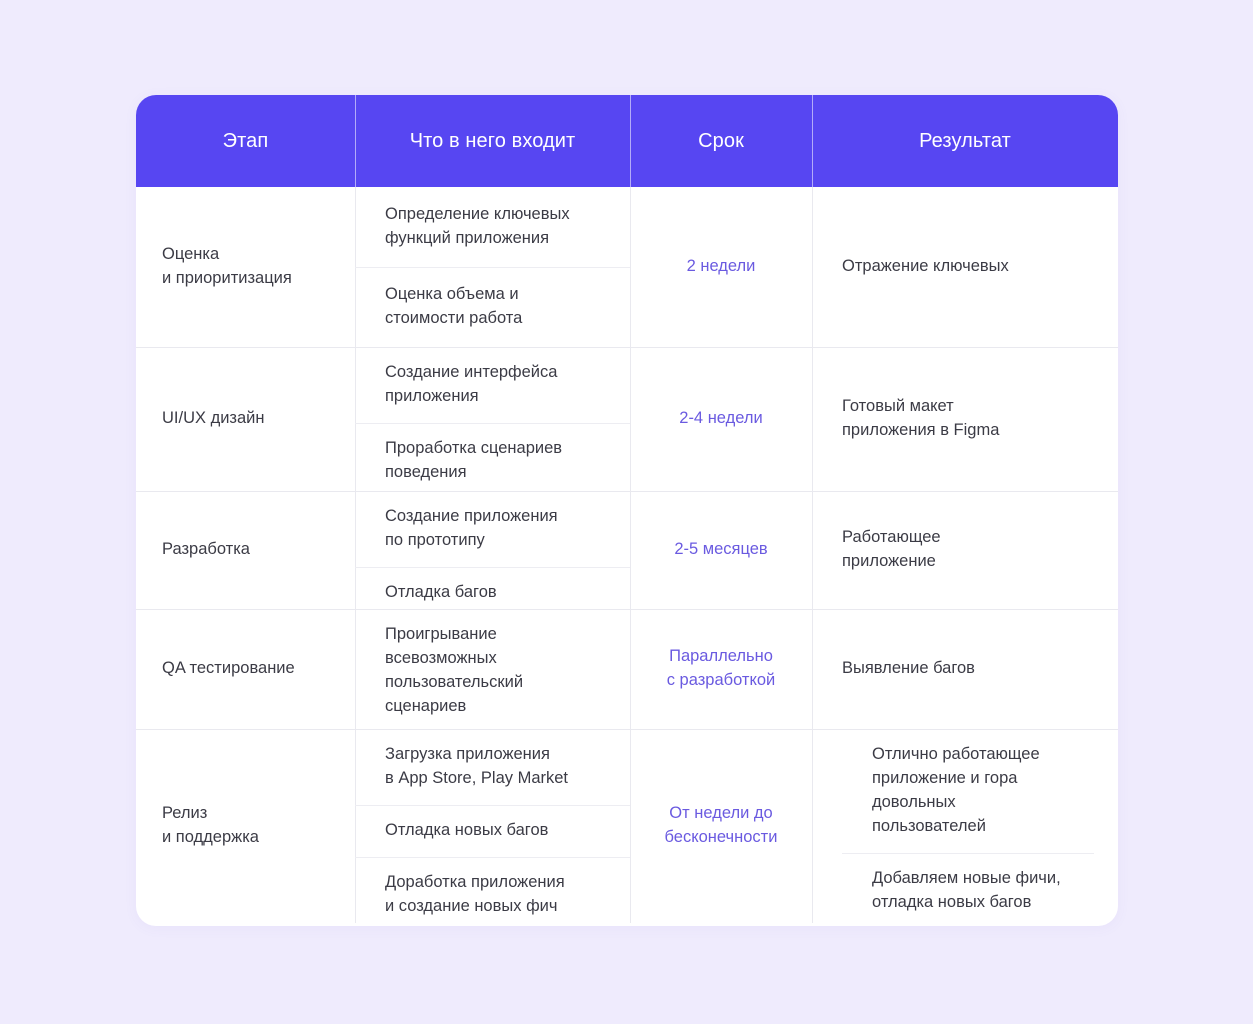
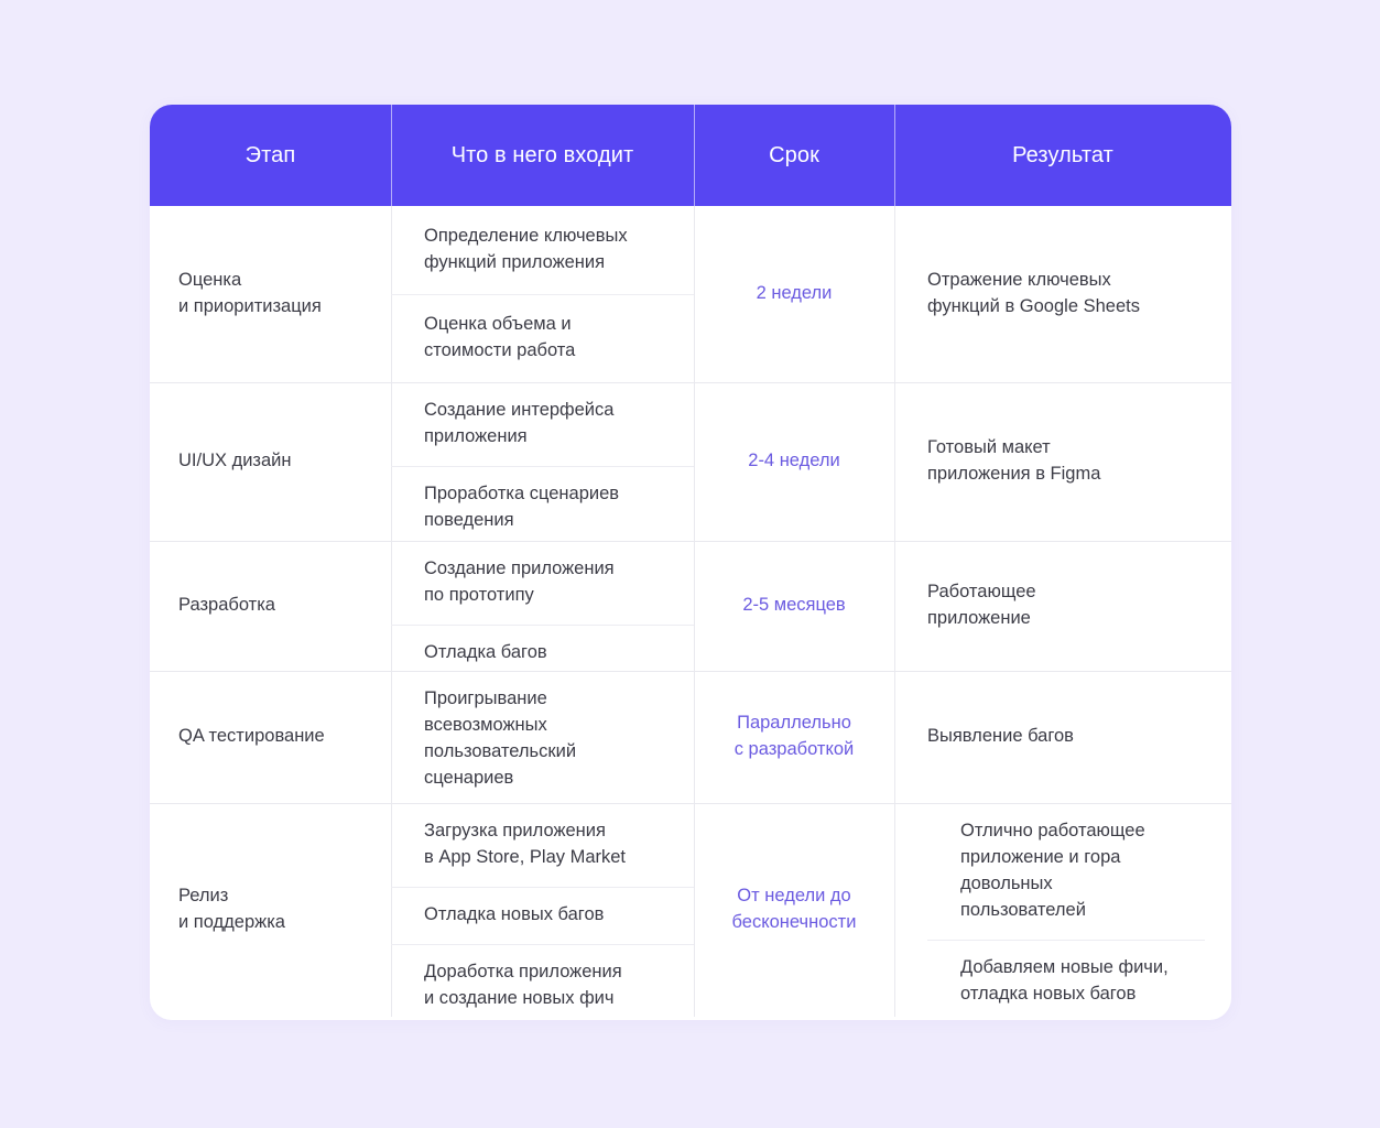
  Этап
  Что в него входит
  Срок
  Результат
  Оценка
  и приоритизация
  Определение ключевых
  функций приложения
  Оценка объема и
  стоимости работа
  2 недели
  Отражение ключевых
+ функций в Google Sheets
  UI/UX дизайн
  Создание интерфейса
  приложения
  Проработка сценариев
  поведения
  2-4 недели
  Готовый макет
  приложения в Figma
  Разработка
  Создание приложения
  по прототипу
  Отладка багов
  2-5 месяцев
  Работающее
  приложение
  QA тестирование
  Проигрывание
  всевозможных
  пользовательский
  сценариев
  Параллельно
  с разработкой
  Выявление багов
  Релиз
  и поддержка
  Загрузка приложения
  в App Store, Play Market
  Отладка новых багов
  Доработка приложения
  и создание новых фич
  От недели до
  бесконечности
  Отлично работающее
  приложение и гора
  довольных пользователей
  Добавляем новые фичи,
  отладка новых багов
